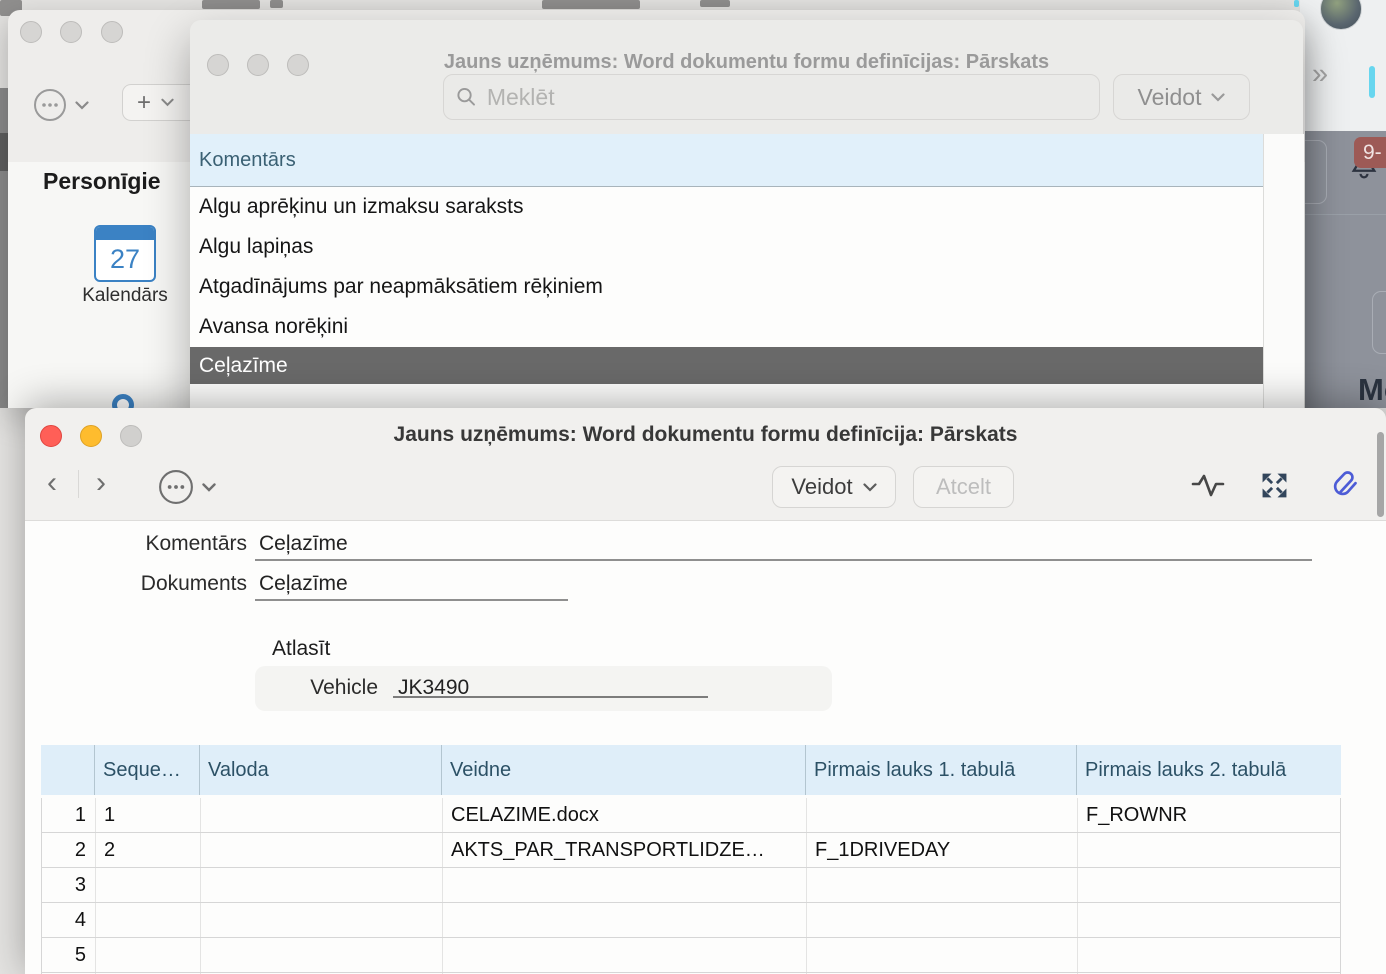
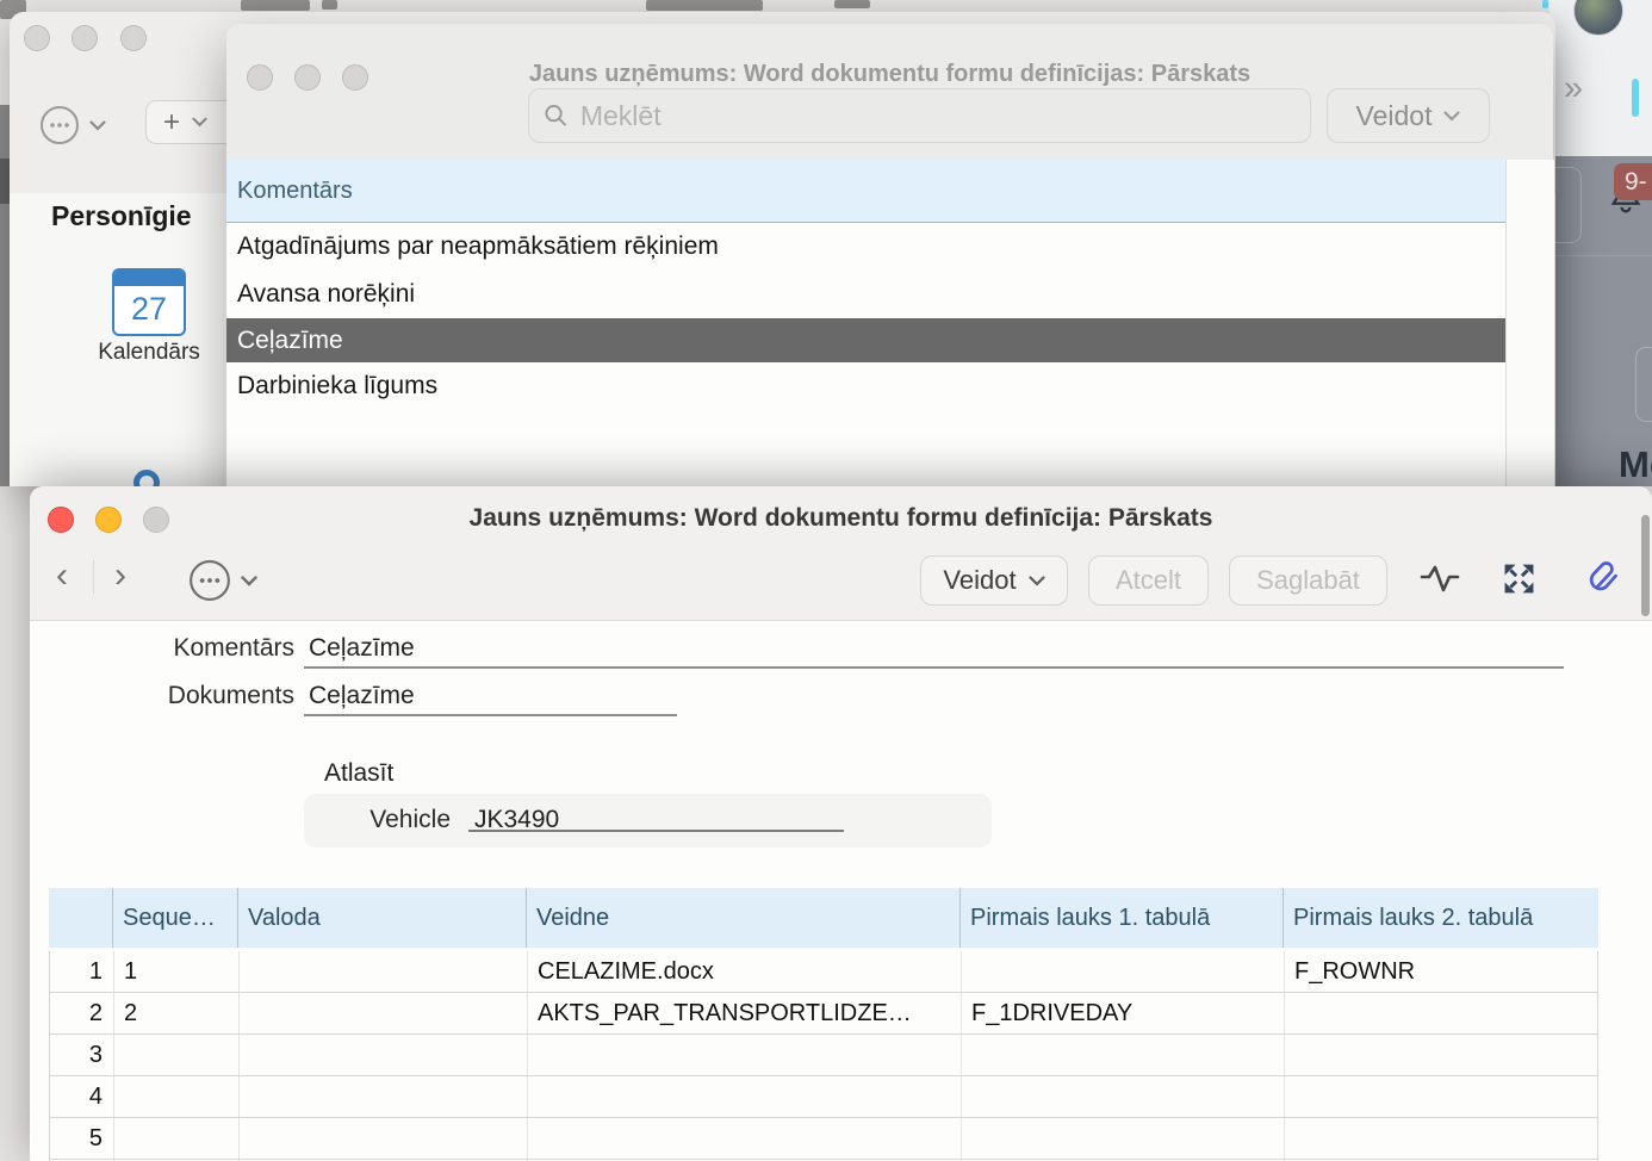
  »
  9-
  +
  Personīgie
  27
  Kalendārs
  Jauns uzņēmums: Word dokumentu formu definīcijas: Pārskats
  Meklēt
  Veidot
  Komentārs
- Algu aprēķinu un izmaksu saraksts
- Algu lapiņas
  Atgadīnājums par neapmāksātiem rēķiniem
  Avansa norēķini
  Ceļazīme
+ Darbinieka līgums
  Jauns uzņēmums: Word dokumentu formu definīcija: Pārskats
  ‹
  ›
  Veidot
  Atcelt
+ Saglabāt
  Komentārs
  Ceļazīme
  Dokuments
  Ceļazīme
  Atlasīt
  Vehicle
  JK3490
  Seque…
  Valoda
  Veidne
  Pirmais lauks 1. tabulā
  Pirmais lauks 2. tabulā
  1
  1
  CELAZIME.docx
  F_ROWNR
  2
  2
  AKTS_PAR_TRANSPORTLIDZE…
  F_1DRIVEDAY
  3
  4
  5
